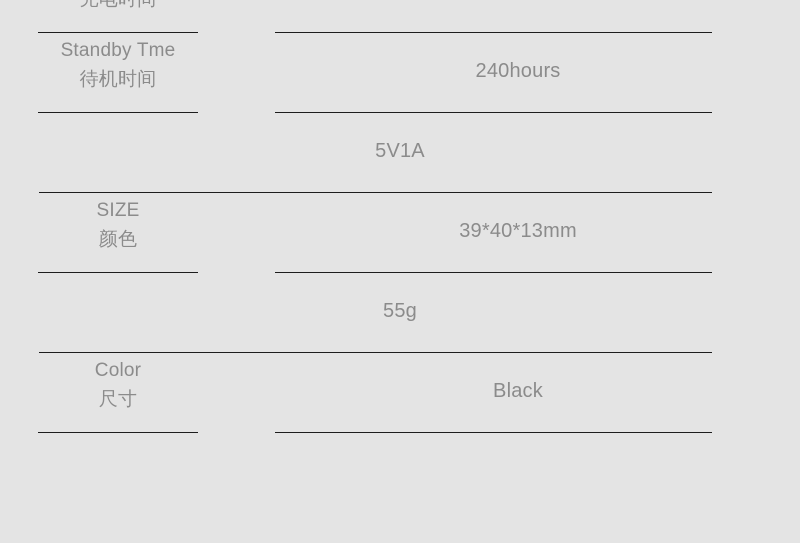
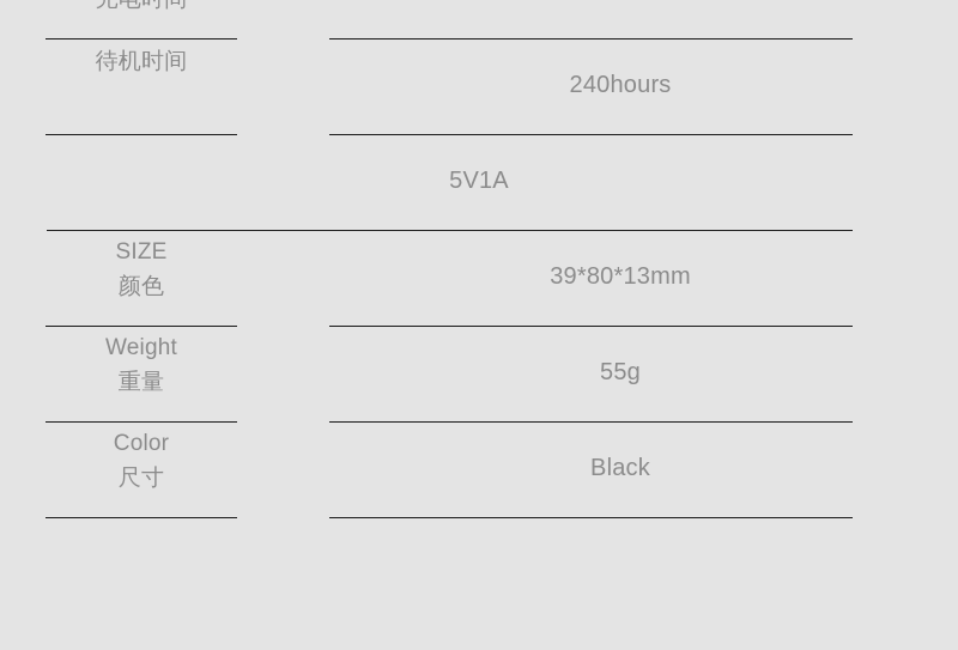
- Standby Tme
  待机时间
  240hours
  5V1A
  SIZE
  颜色
- 39*40*13mm
+ 39*80*13mm
+ Weight
+ 重量
  55g
  Color
  尺寸
  Black
